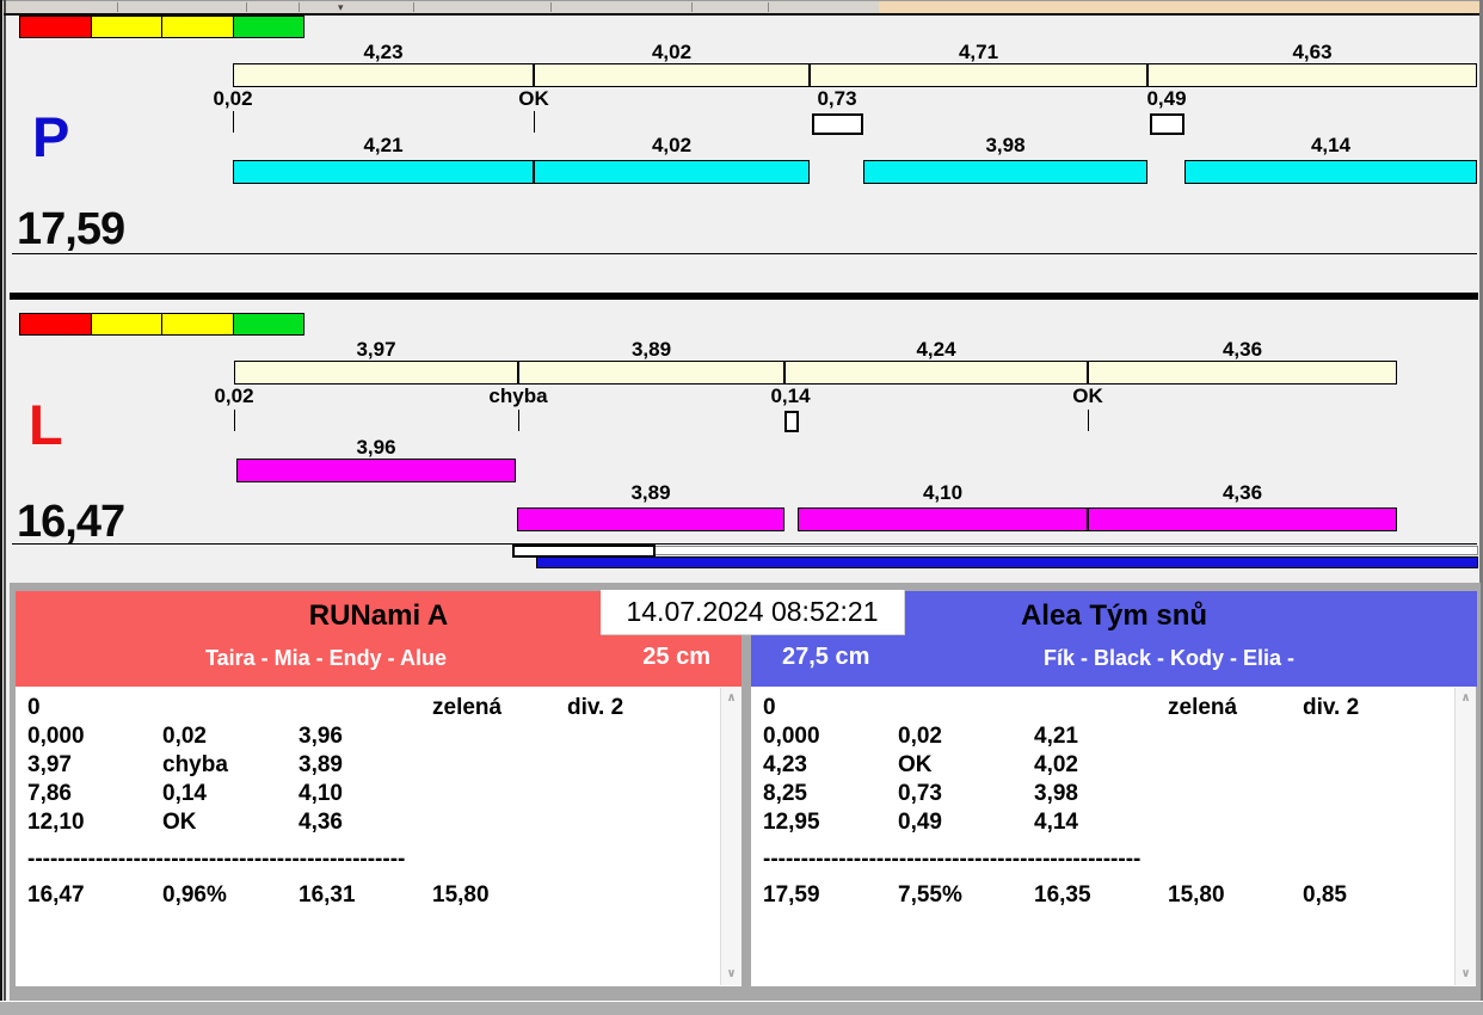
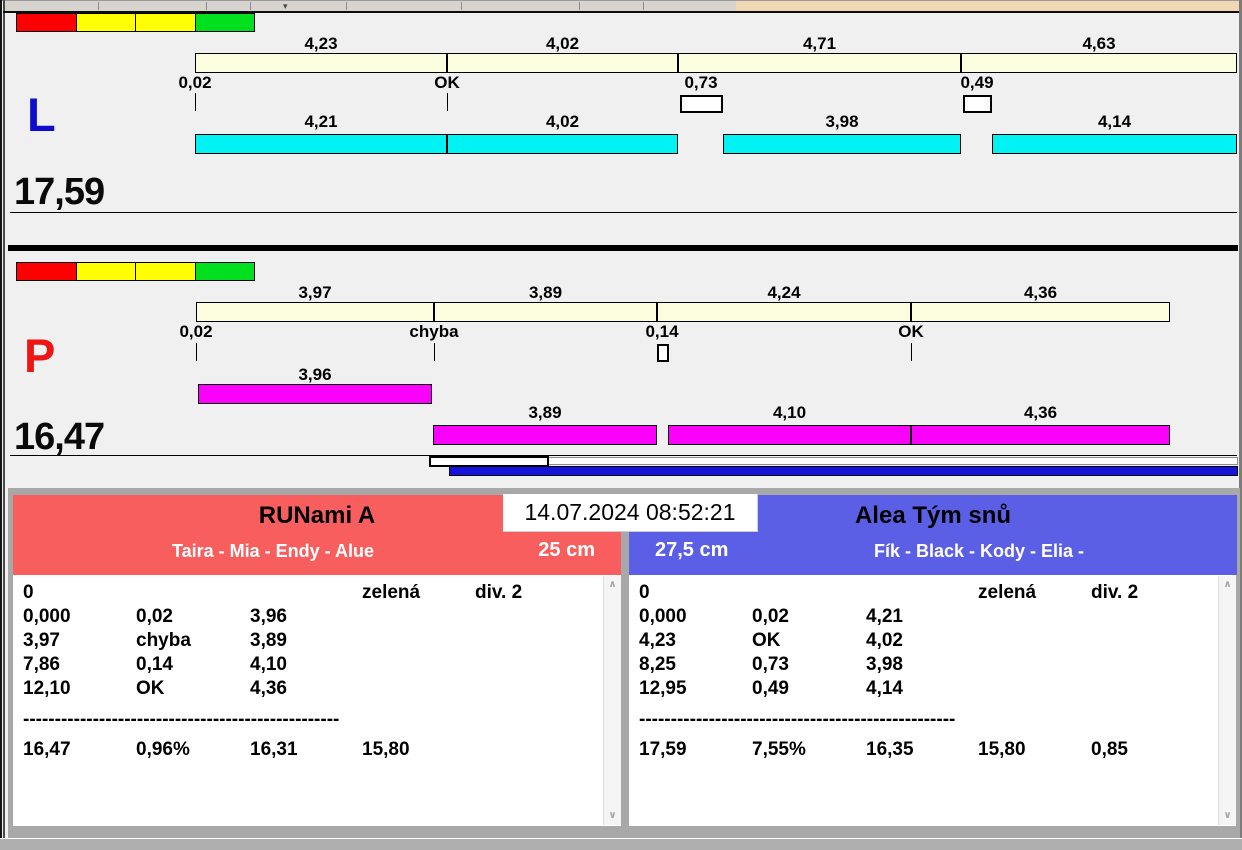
  4,23
  4,02
  4,71
  4,63
  0,02
  OK
  0,73
  0,49
  4,21
  4,02
  3,98
  4,14
  3,97
  3,89
  4,24
  4,36
  0,02
  chyba
  0,14
  OK
  3,96
  3,89
  4,10
  4,36
- P
+ L
  17,59
- L
+ P
  16,47
  RUNami A
  Taira - Mia - Endy - Alue
  25 cm
  Alea Tým snů
  Fík - Black - Kody - Elia -
  27,5 cm
  14.07.2024 08:52:21
  0
  zelená
  div. 2
  0,000
  0,02
  3,96
  3,97
  chyba
  3,89
  7,86
  0,14
  4,10
  12,10
  OK
  4,36
  --------------------------------------------------
  16,47
  0,96%
  16,31
  15,80
  0
  zelená
  div. 2
  0,000
  0,02
  4,21
  4,23
  OK
  4,02
  8,25
  0,73
  3,98
  12,95
  0,49
  4,14
  --------------------------------------------------
  17,59
  7,55%
  16,35
  15,80
  0,85
  ∧
  ∨
  ∧
  ∨
  ▾
